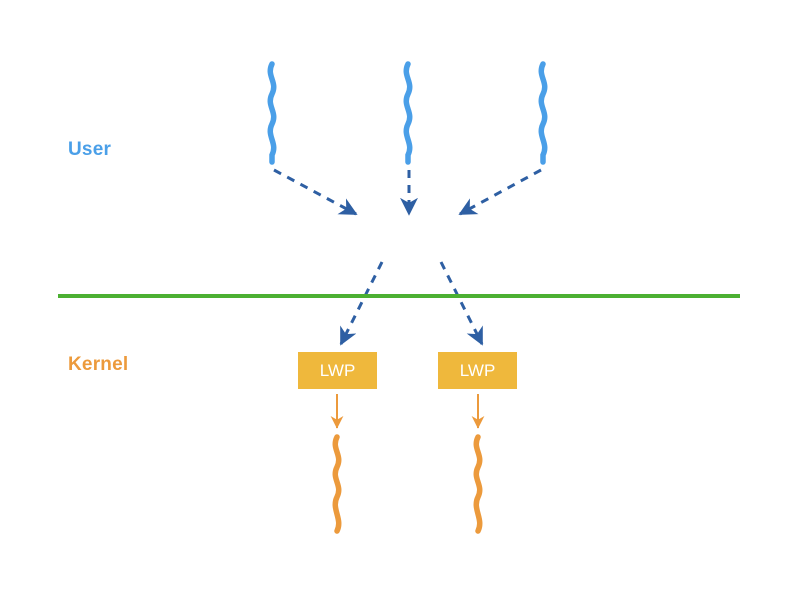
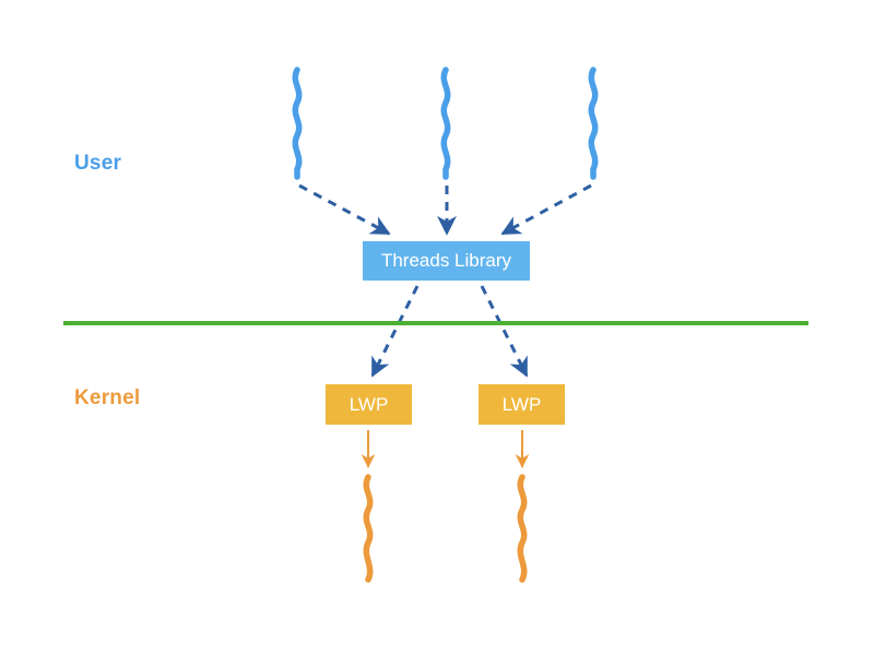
  User
  Kernel
+ Threads Library
  LWP
  LWP
